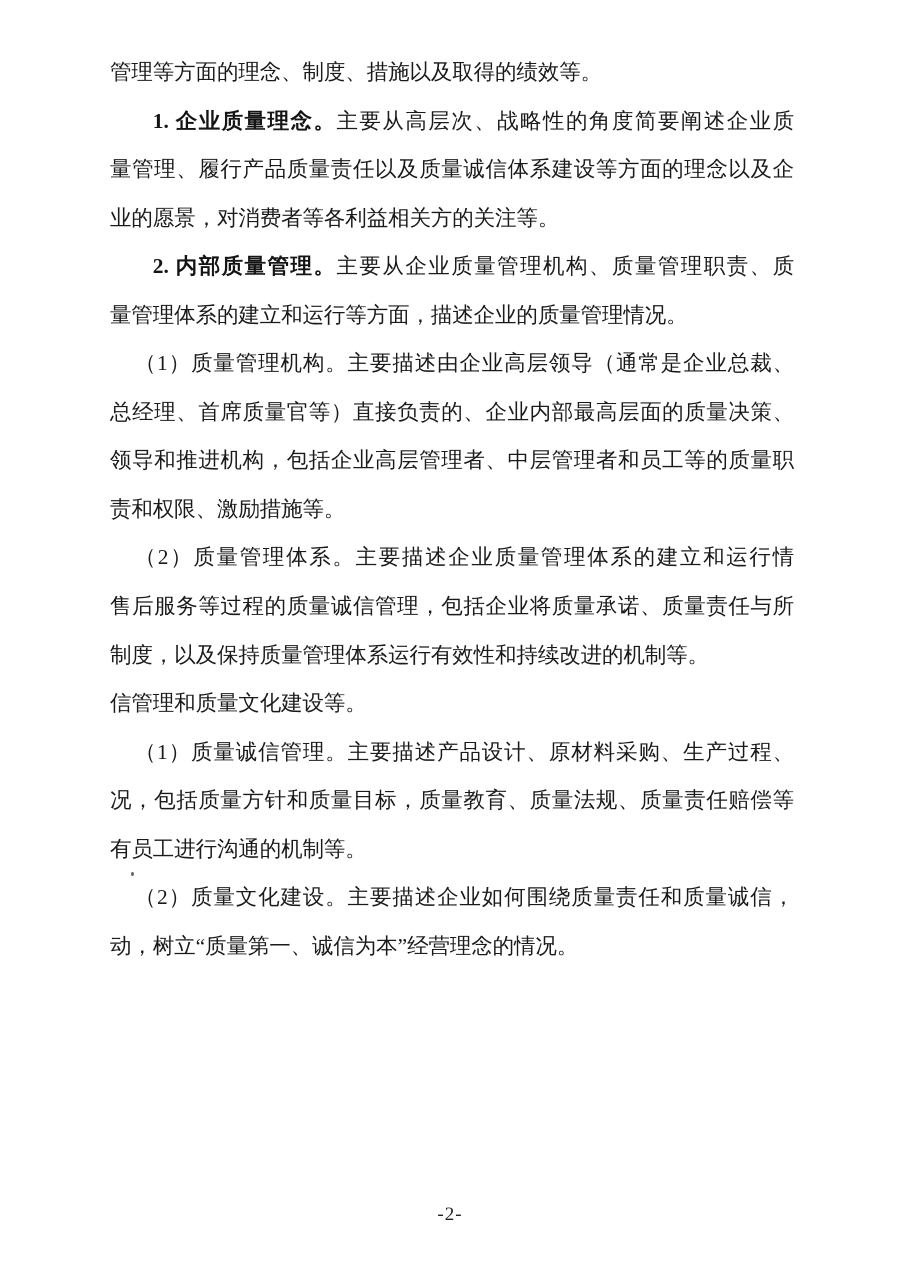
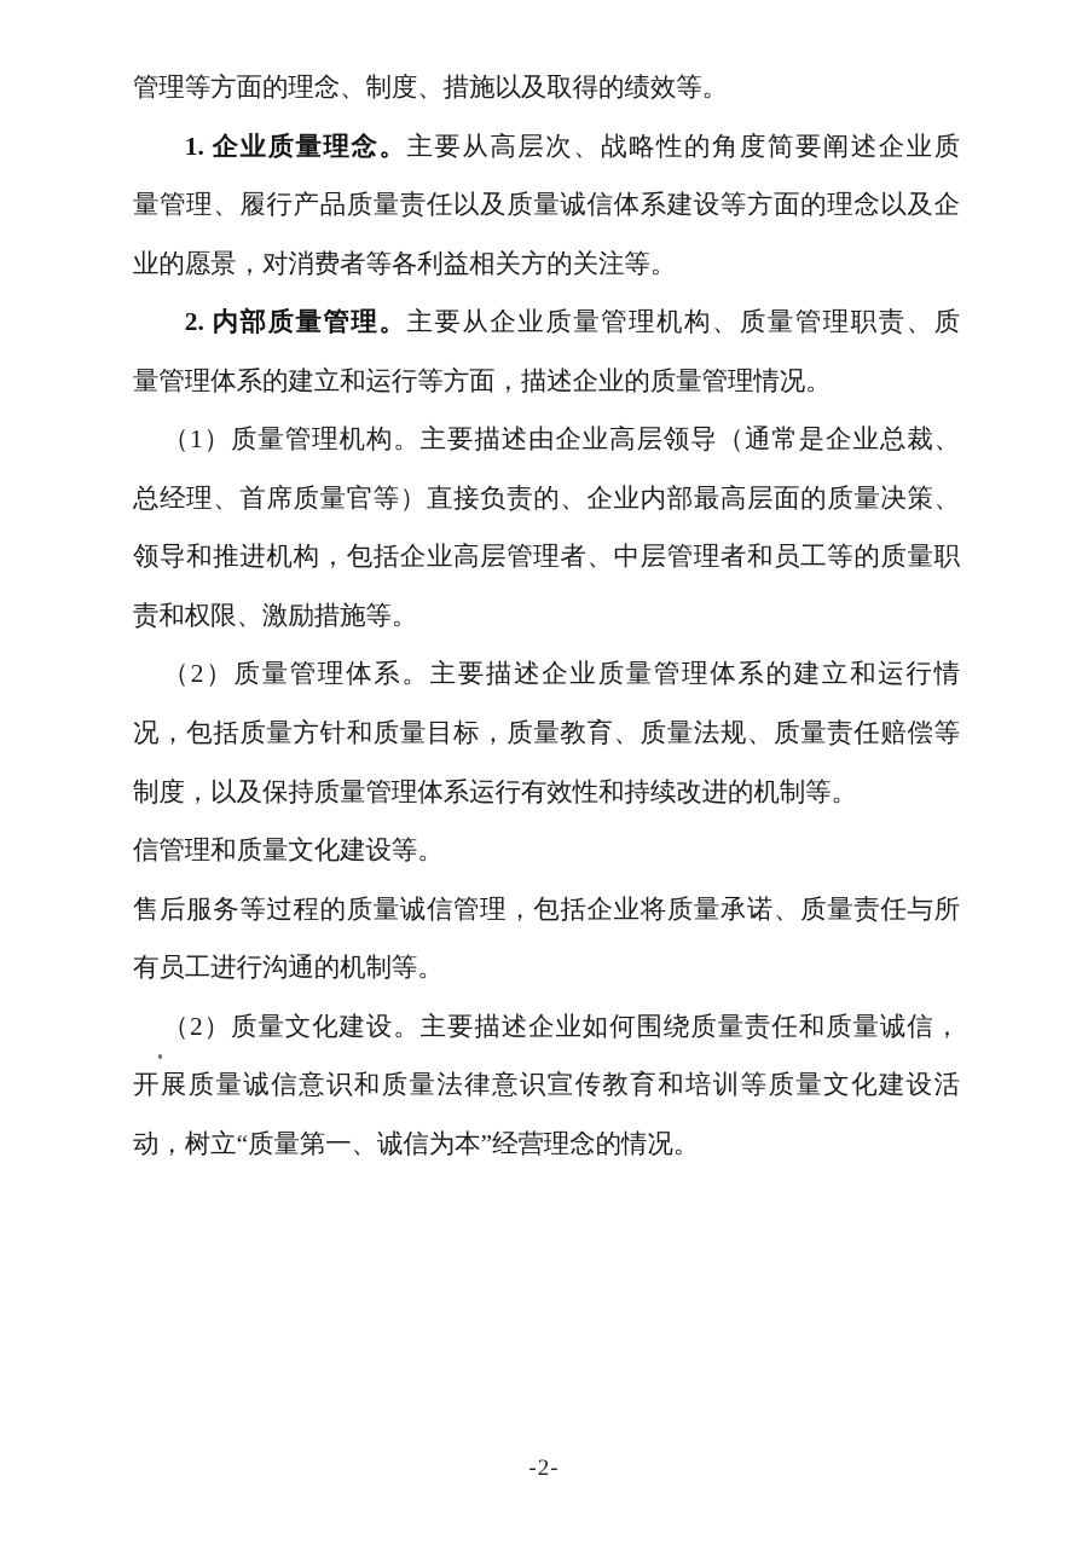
  管理等方面的理念、制度、措施以及取得的绩效等。
  1. 企业质量理念。主要从高层次、战略性的角度简要阐述企业质
  量管理、履行产品质量责任以及质量诚信体系建设等方面的理念以及企
  业的愿景，对消费者等各利益相关方的关注等。
  2. 内部质量管理。主要从企业质量管理机构、质量管理职责、质
  量管理体系的建立和运行等方面，描述企业的质量管理情况。
  （1）质量管理机构。主要描述由企业高层领导（通常是企业总裁、
  总经理、首席质量官等）直接负责的、企业内部最高层面的质量决策、
  领导和推进机构，包括企业高层管理者、中层管理者和员工等的质量职
  责和权限、激励措施等。
  （2）质量管理体系。主要描述企业质量管理体系的建立和运行情
- 售后服务等过程的质量诚信管理，包括企业将质量承诺、质量责任与所
+ 况，包括质量方针和质量目标，质量教育、质量法规、质量责任赔偿等
  制度，以及保持质量管理体系运行有效性和持续改进的机制等。
  信管理和质量文化建设等。
- （1）质量诚信管理。主要描述产品设计、原材料采购、生产过程、
- 况，包括质量方针和质量目标，质量教育、质量法规、质量责任赔偿等
+ 售后服务等过程的质量诚信管理，包括企业将质量承诺、质量责任与所
  有员工进行沟通的机制等。
  （2）质量文化建设。主要描述企业如何围绕质量责任和质量诚信，
+ 开展质量诚信意识和质量法律意识宣传教育和培训等质量文化建设活
  动，树立“质量第一、诚信为本”经营理念的情况。
  -2-
